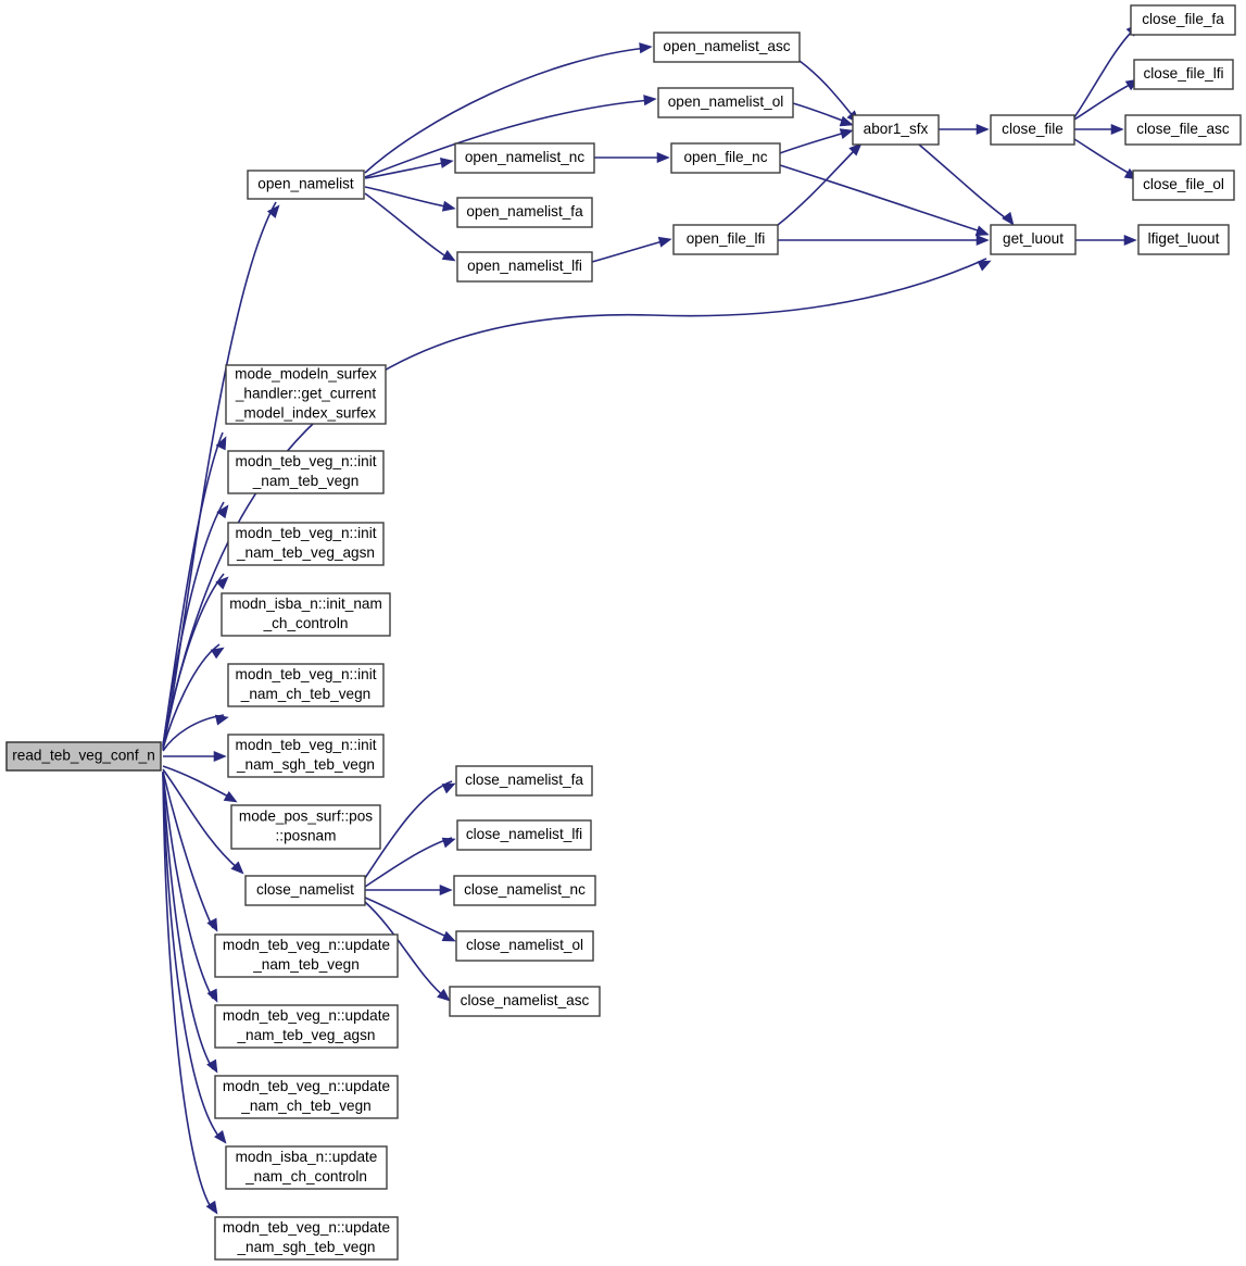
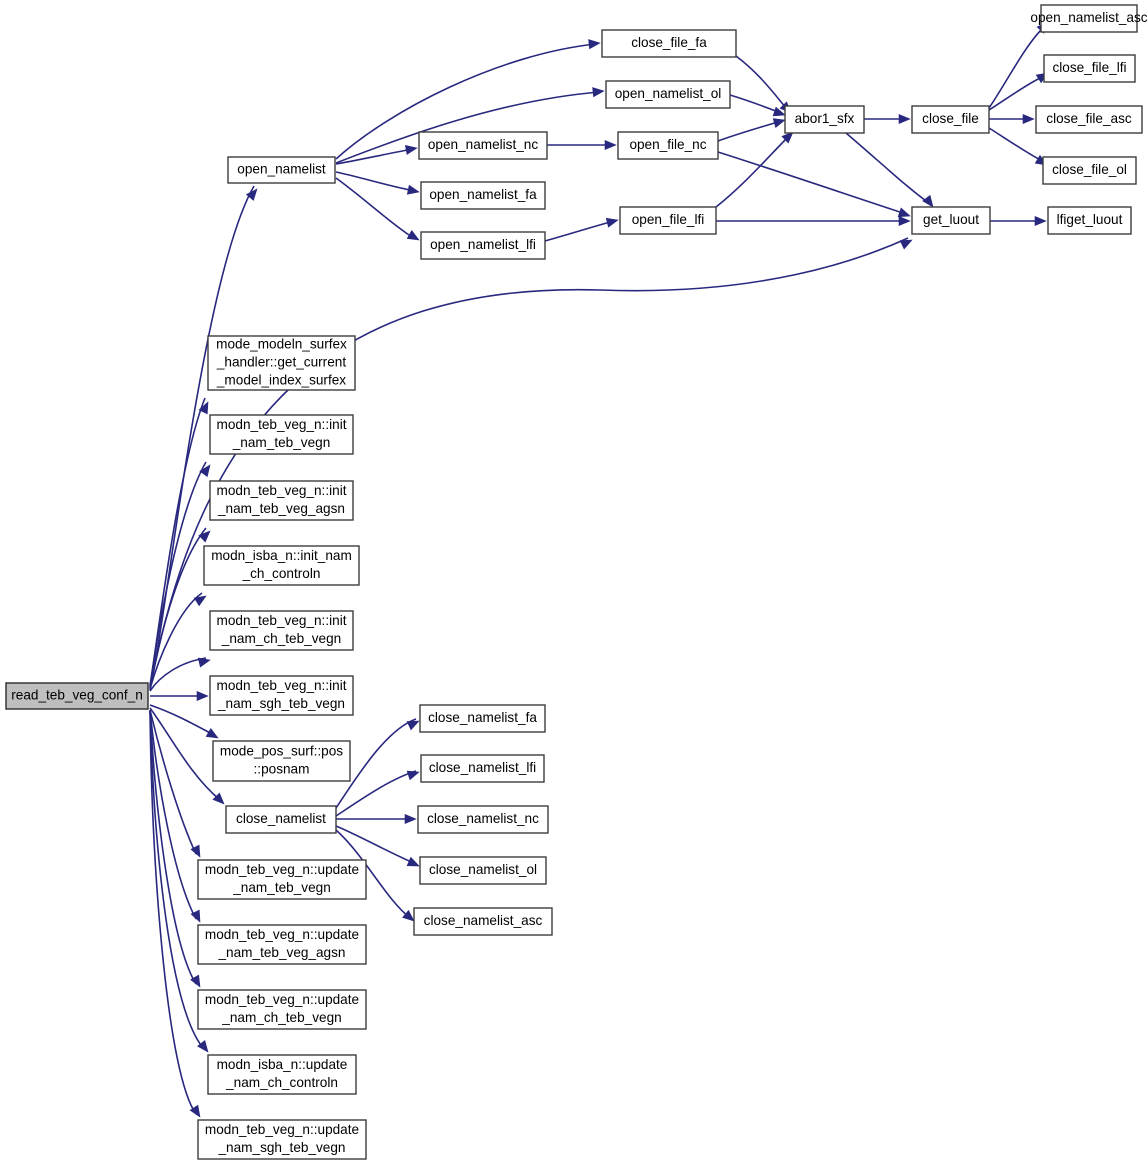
  read_teb_veg_conf_n
  open_namelist
- open_namelist_asc
+ close_file_fa
  open_namelist_ol
  open_namelist_nc
  open_namelist_fa
  open_namelist_lfi
  open_file_nc
  open_file_lfi
  abor1_sfx
  close_file
  get_luout
- close_file_fa
+ open_namelist_asc
  close_file_lfi
  close_file_asc
  close_file_ol
  lfiget_luout
  mode_modeln_surfex
  _handler::get_current
  _model_index_surfex
  modn_teb_veg_n::init
  _nam_teb_vegn
  modn_teb_veg_n::init
  _nam_teb_veg_agsn
  modn_isba_n::init_nam
  _ch_controln
  modn_teb_veg_n::init
  _nam_ch_teb_vegn
  modn_teb_veg_n::init
  _nam_sgh_teb_vegn
  mode_pos_surf::pos
  ::posnam
  close_namelist
  close_namelist_fa
  close_namelist_lfi
  close_namelist_nc
  close_namelist_ol
  close_namelist_asc
  modn_teb_veg_n::update
  _nam_teb_vegn
  modn_teb_veg_n::update
  _nam_teb_veg_agsn
  modn_teb_veg_n::update
  _nam_ch_teb_vegn
  modn_isba_n::update
  _nam_ch_controln
  modn_teb_veg_n::update
  _nam_sgh_teb_vegn
